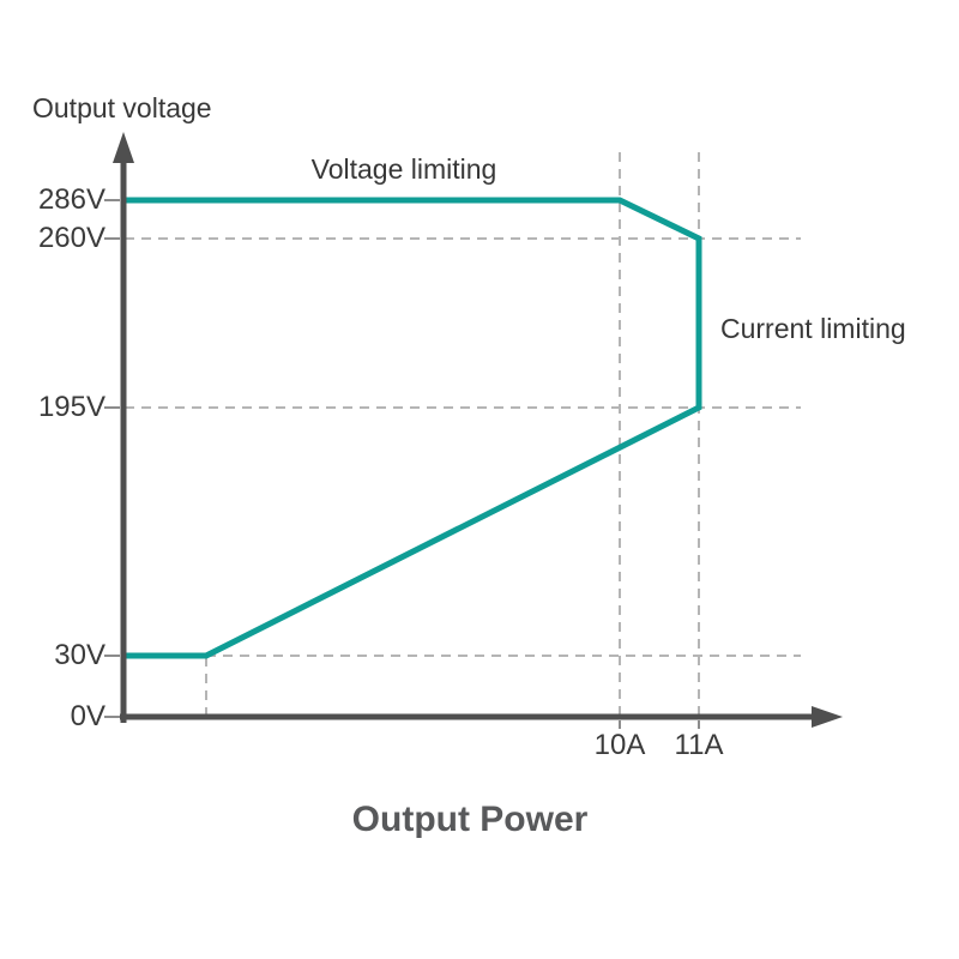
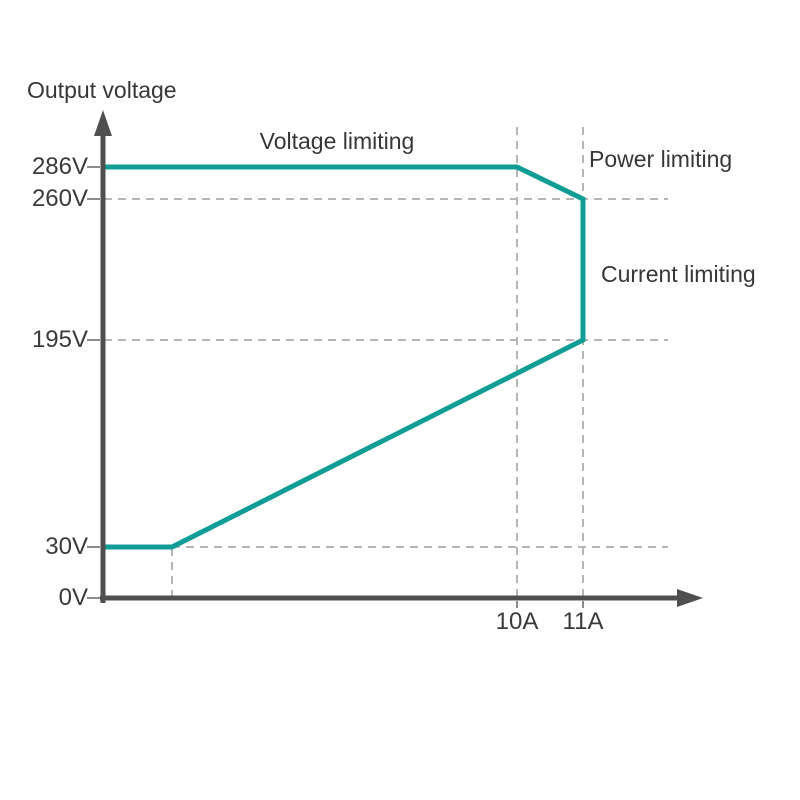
  Output voltage
  Voltage limiting
+ Power limiting
  Current limiting
- Output Power
  286V
  260V
  195V
  30V
  0V
  10A
  11A
